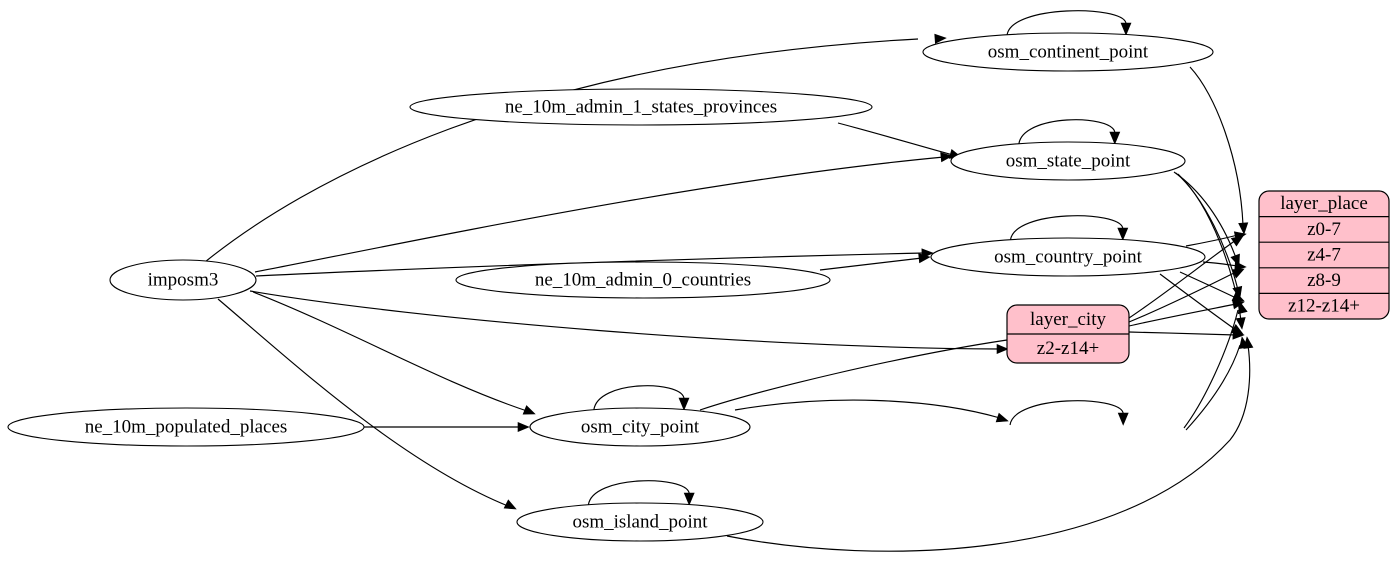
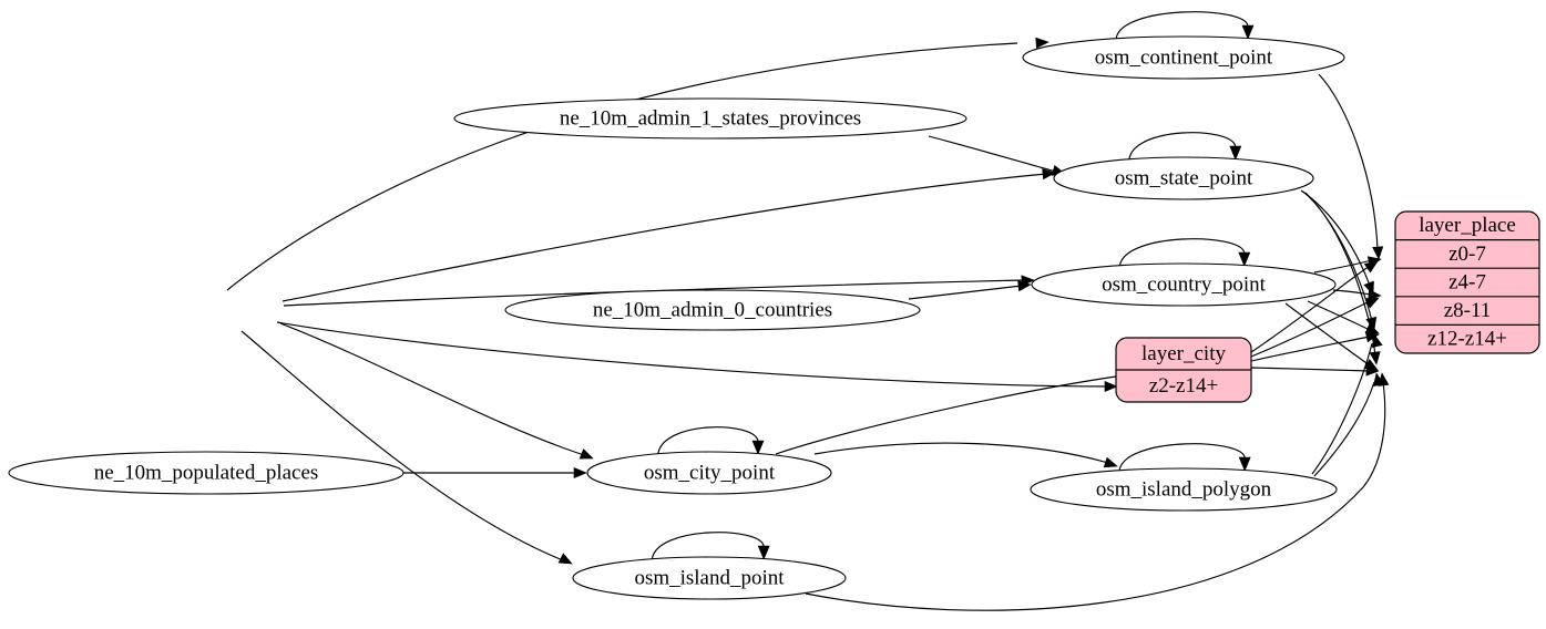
- imposm3
  ne_10m_admin_1_states_provinces
  ne_10m_admin_0_countries
  ne_10m_populated_places
  osm_continent_point
  osm_state_point
  osm_country_point
  osm_city_point
  osm_island_point
+ osm_island_polygon
  layer_place
  z0-7
  z4-7
- z8-9
+ z8-11
  z12-z14+
  layer_city
  z2-z14+
